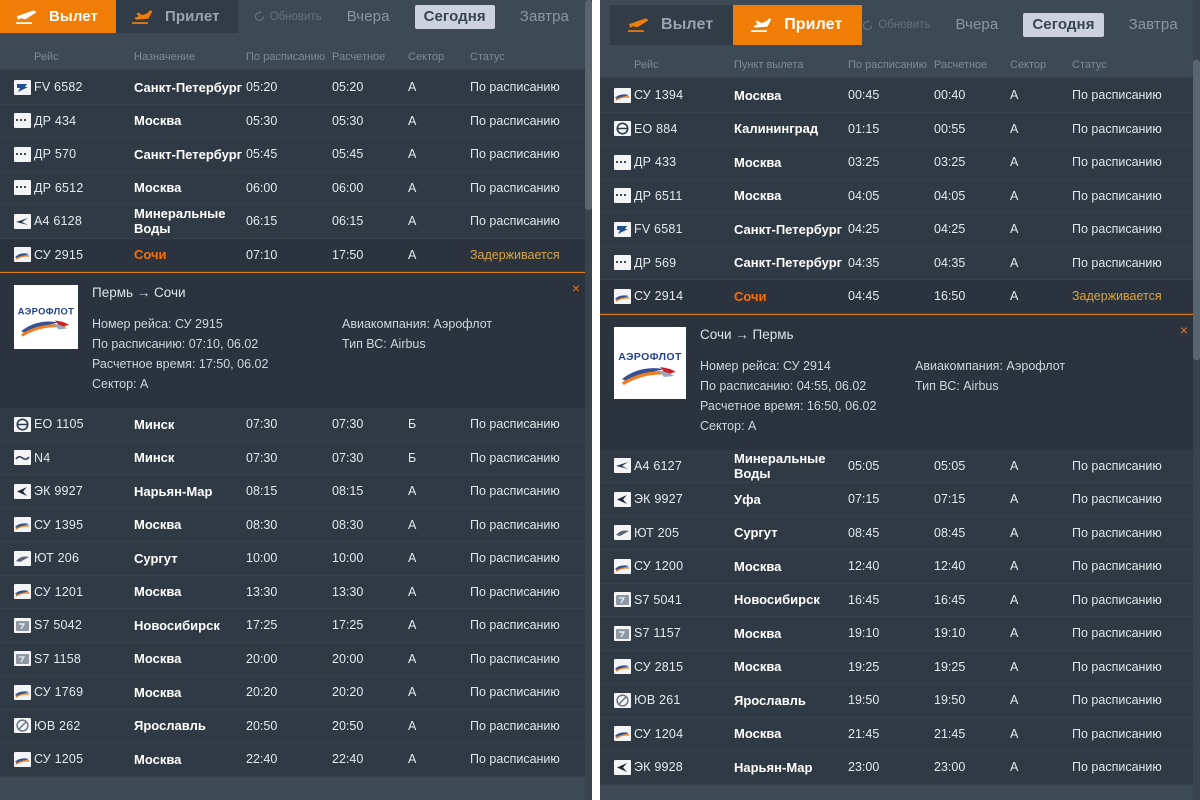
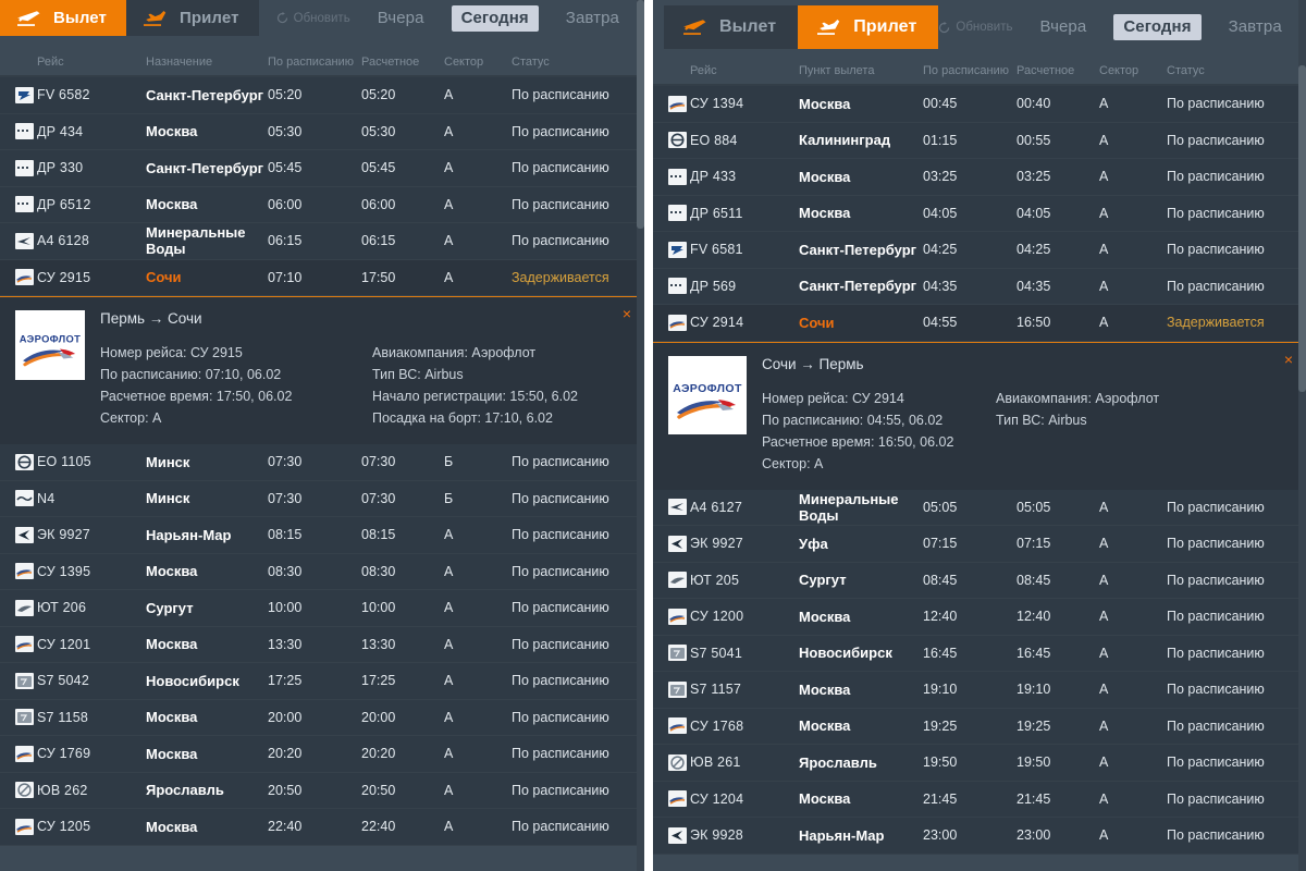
  Вылет
  Прилет
  Обновить
  Вчера
  Сегодня
  Завтра
  Рейс
  Назначение
  По расписанию
  Расчетное
  Сектор
  Статус
  FV 6582
  Санкт-Петербург
  05:20
  05:20
  А
  По расписанию
  ДР 434
  Москва
  05:30
  05:30
  А
  По расписанию
- ДР 570
+ ДР 330
  Санкт-Петербург
  05:45
  05:45
  А
  По расписанию
  ДР 6512
  Москва
  06:00
  06:00
  А
  По расписанию
  А4 6128
  Минеральные Воды
  06:15
  06:15
  А
  По расписанию
  СУ 2915
  Сочи
  07:10
  17:50
  А
  Задерживается
  АЭРОФЛОТ
  Пермь → Сочи
  Номер рейса: СУ 2915
  По расписанию: 07:10, 06.02
  Расчетное время: 17:50, 06.02
  Сектор: А
  Авиакомпания: Аэрофлот
  Тип ВС: Airbus
+ Начало регистрации: 15:50, 6.02
+ Посадка на борт: 17:10, 6.02
  ×
  ЕО 1105
  Минск
  07:30
  07:30
  Б
  По расписанию
  N4
  Минск
  07:30
  07:30
  Б
  По расписанию
  ЭК 9927
  Нарьян-Мар
  08:15
  08:15
  А
  По расписанию
  СУ 1395
  Москва
  08:30
  08:30
  А
  По расписанию
  ЮТ 206
  Сургут
  10:00
  10:00
  А
  По расписанию
  СУ 1201
  Москва
  13:30
  13:30
  А
  По расписанию
  S7 5042
  Новосибирск
  17:25
  17:25
  А
  По расписанию
  S7 1158
  Москва
  20:00
  20:00
  А
  По расписанию
  СУ 1769
  Москва
  20:20
  20:20
  А
  По расписанию
  ЮВ 262
  Ярославль
  20:50
  20:50
  А
  По расписанию
  СУ 1205
  Москва
  22:40
  22:40
  А
  По расписанию
  Вылет
  Прилет
  Обновить
  Вчера
  Сегодня
  Завтра
  Рейс
  Пункт вылета
  По расписанию
  Расчетное
  Сектор
  Статус
  СУ 1394
  Москва
  00:45
  00:40
  А
  По расписанию
  ЕО 884
  Калининград
  01:15
  00:55
  А
  По расписанию
  ДР 433
  Москва
  03:25
  03:25
  А
  По расписанию
  ДР 6511
  Москва
  04:05
  04:05
  А
  По расписанию
  FV 6581
  Санкт-Петербург
  04:25
  04:25
  А
  По расписанию
  ДР 569
  Санкт-Петербург
  04:35
  04:35
  А
  По расписанию
  СУ 2914
  Сочи
- 04:45
+ 04:55
  16:50
  А
  Задерживается
  АЭРОФЛОТ
  Сочи → Пермь
  Номер рейса: СУ 2914
  По расписанию: 04:55, 06.02
  Расчетное время: 16:50, 06.02
  Сектор: А
  Авиакомпания: Аэрофлот
  Тип ВС: Airbus
  ×
  А4 6127
  Минеральные Воды
  05:05
  05:05
  А
  По расписанию
  ЭК 9927
  Уфа
  07:15
  07:15
  А
  По расписанию
  ЮТ 205
  Сургут
  08:45
  08:45
  А
  По расписанию
  СУ 1200
  Москва
  12:40
  12:40
  А
  По расписанию
  S7 5041
  Новосибирск
  16:45
  16:45
  А
  По расписанию
  S7 1157
  Москва
  19:10
  19:10
  А
  По расписанию
- СУ 2815
+ СУ 1768
  Москва
  19:25
  19:25
  А
  По расписанию
  ЮВ 261
  Ярославль
  19:50
  19:50
  А
  По расписанию
  СУ 1204
  Москва
  21:45
  21:45
  А
  По расписанию
  ЭК 9928
  Нарьян-Мар
  23:00
  23:00
  А
  По расписанию
